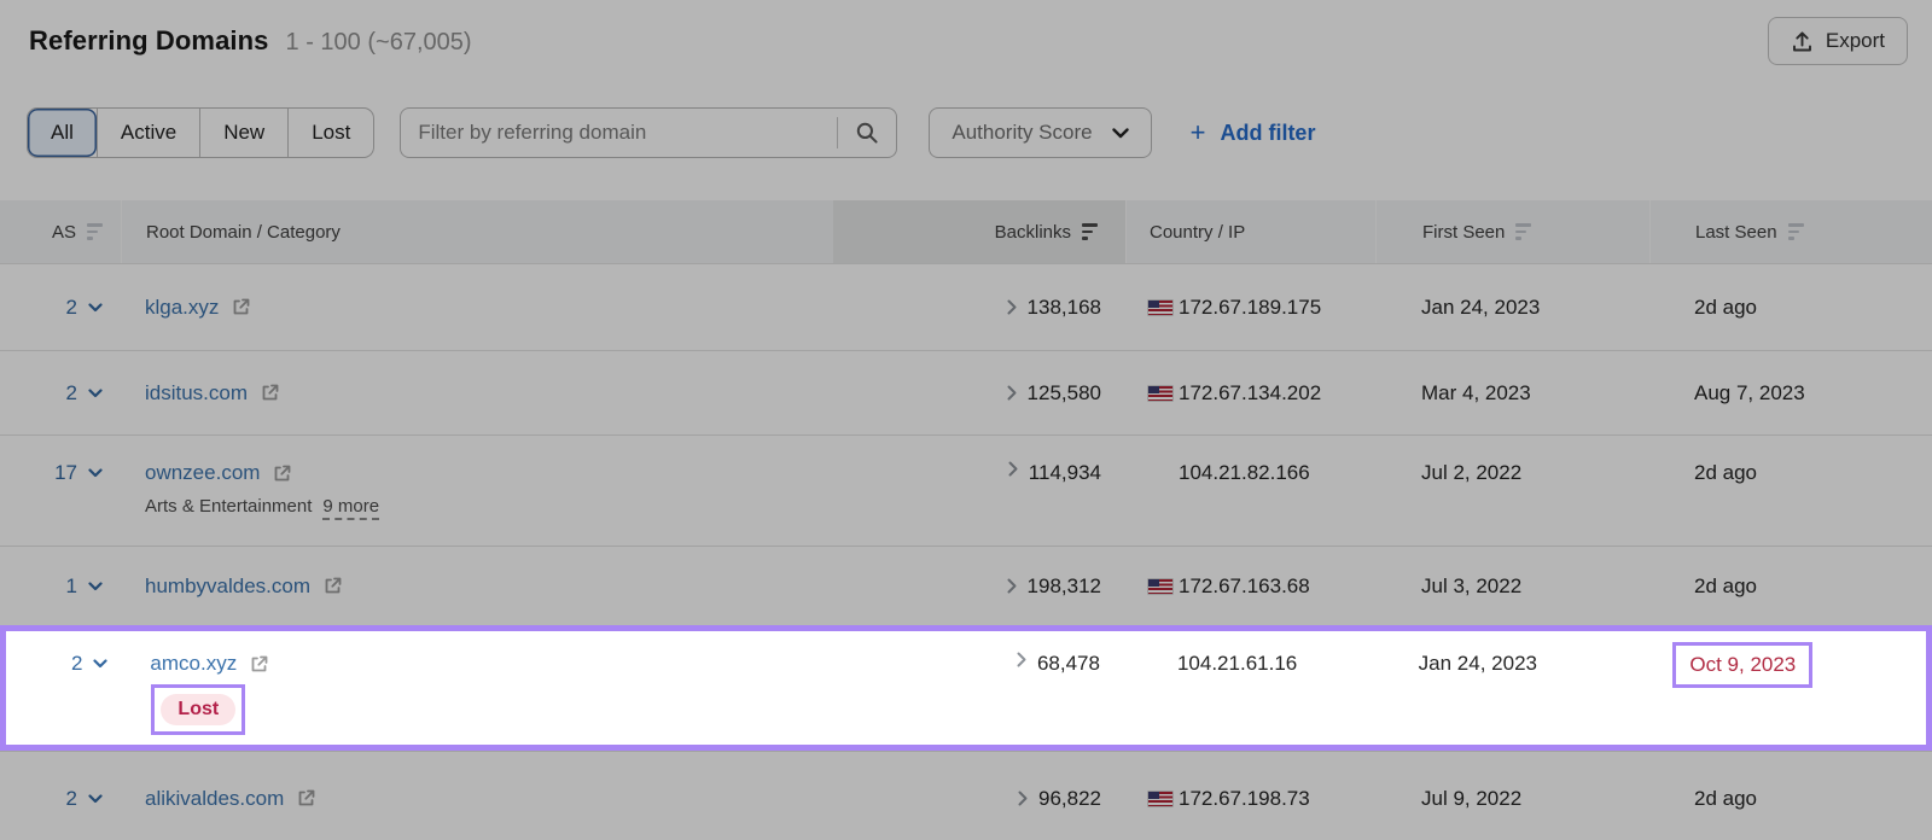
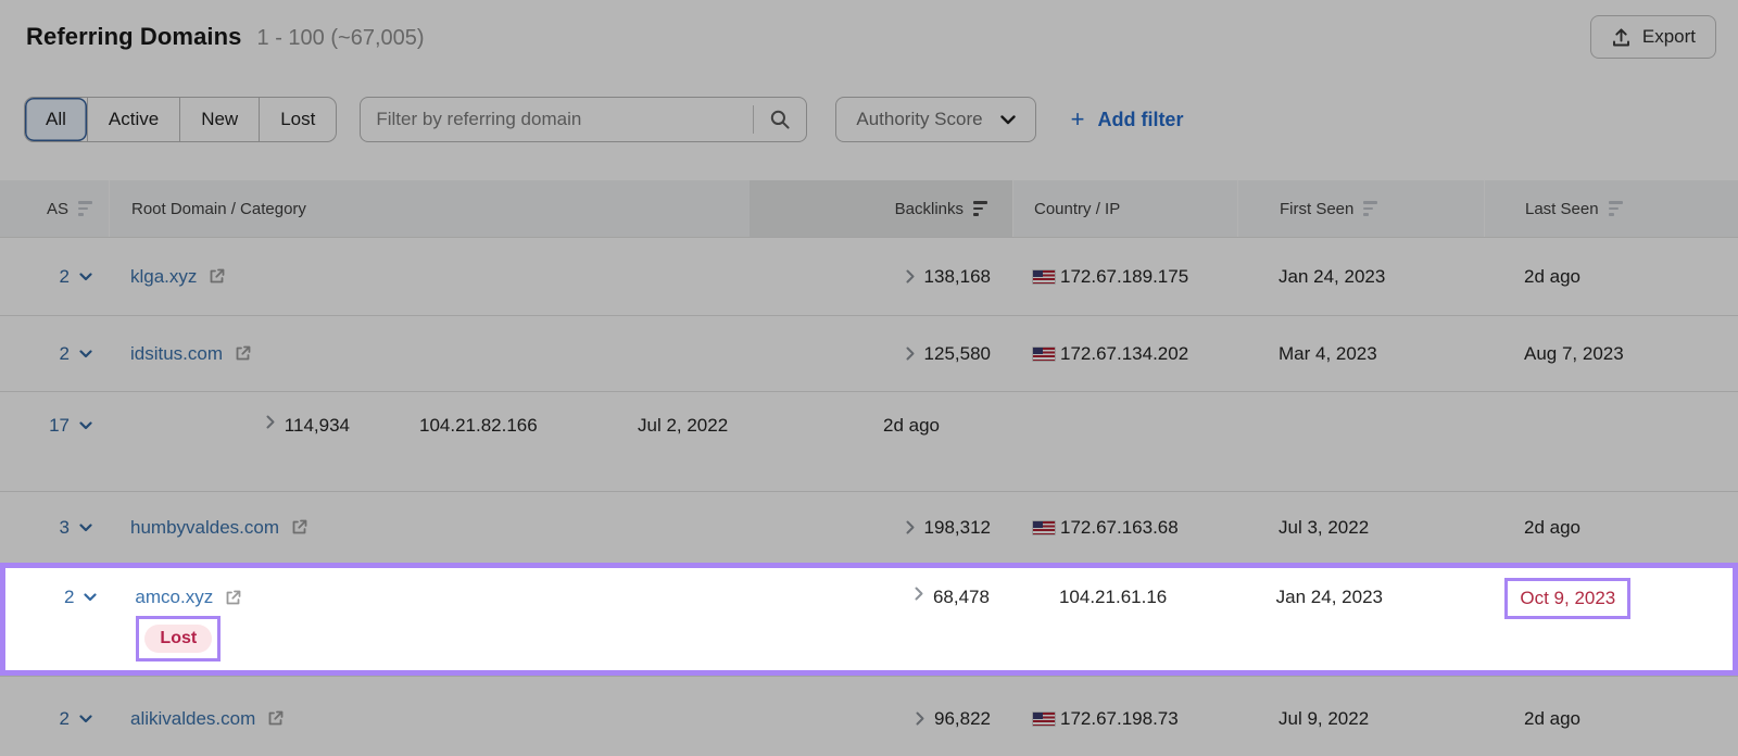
  Referring Domains
  1 - 100 (~67,005)
  Export
  All
  Active
  New
  Lost
  Filter by referring domain
  Authority Score
  +
  Add filter
  AS
  Root Domain / Category
  Backlinks
  Country / IP
  First Seen
  Last Seen
  2
  klga.xyz
  138,168
  172.67.189.175
  Jan 24, 2023
  2d ago
  2
  idsitus.com
  125,580
  172.67.134.202
  Mar 4, 2023
  Aug 7, 2023
  17
- ownzee.com
- Arts & Entertainment
- 9 more
  114,934
  104.21.82.166
  Jul 2, 2022
  2d ago
- 1
+ 3
  humbyvaldes.com
  198,312
  172.67.163.68
  Jul 3, 2022
  2d ago
  2
  amco.xyz
  Lost
  68,478
  104.21.61.16
  Jan 24, 2023
  Oct 9, 2023
  2
  alikivaldes.com
  96,822
  172.67.198.73
  Jul 9, 2022
  2d ago
